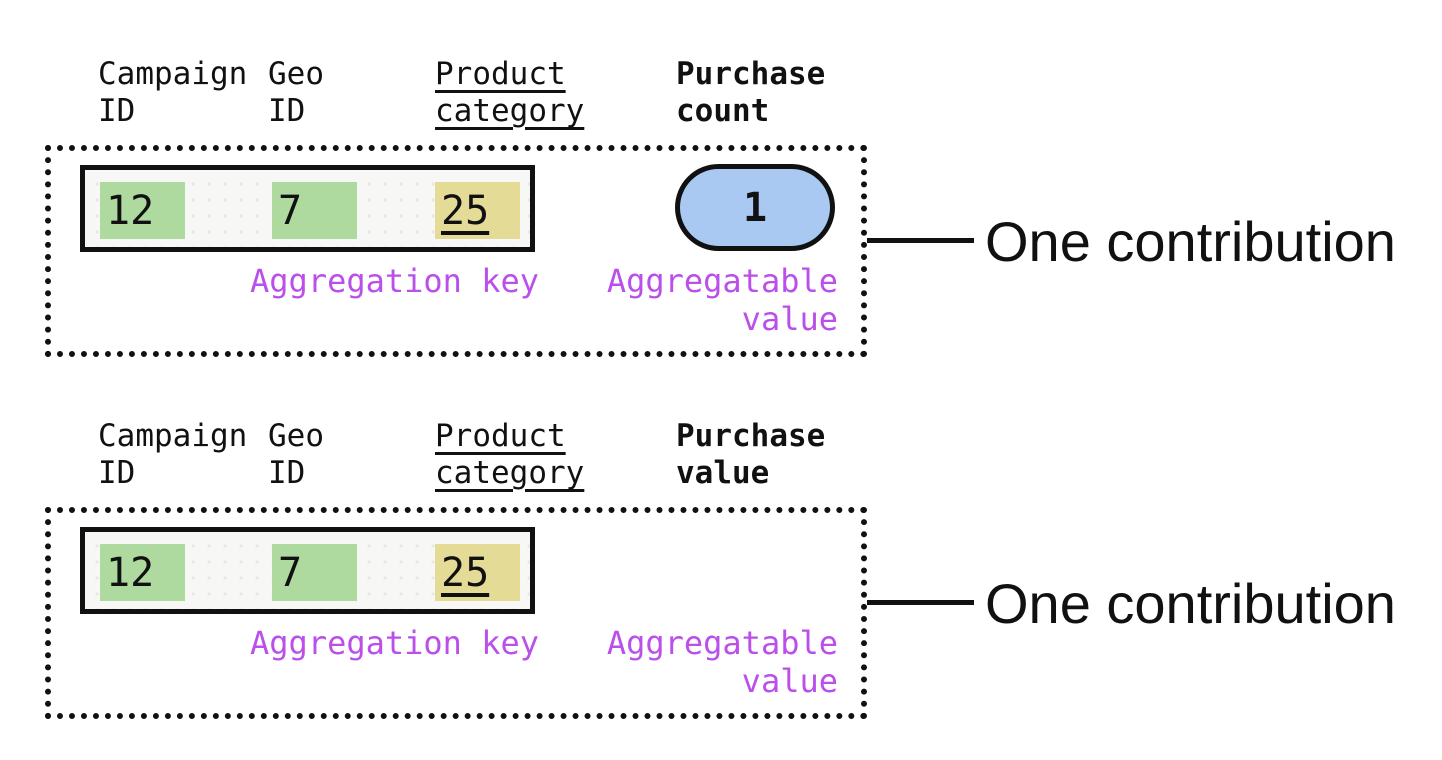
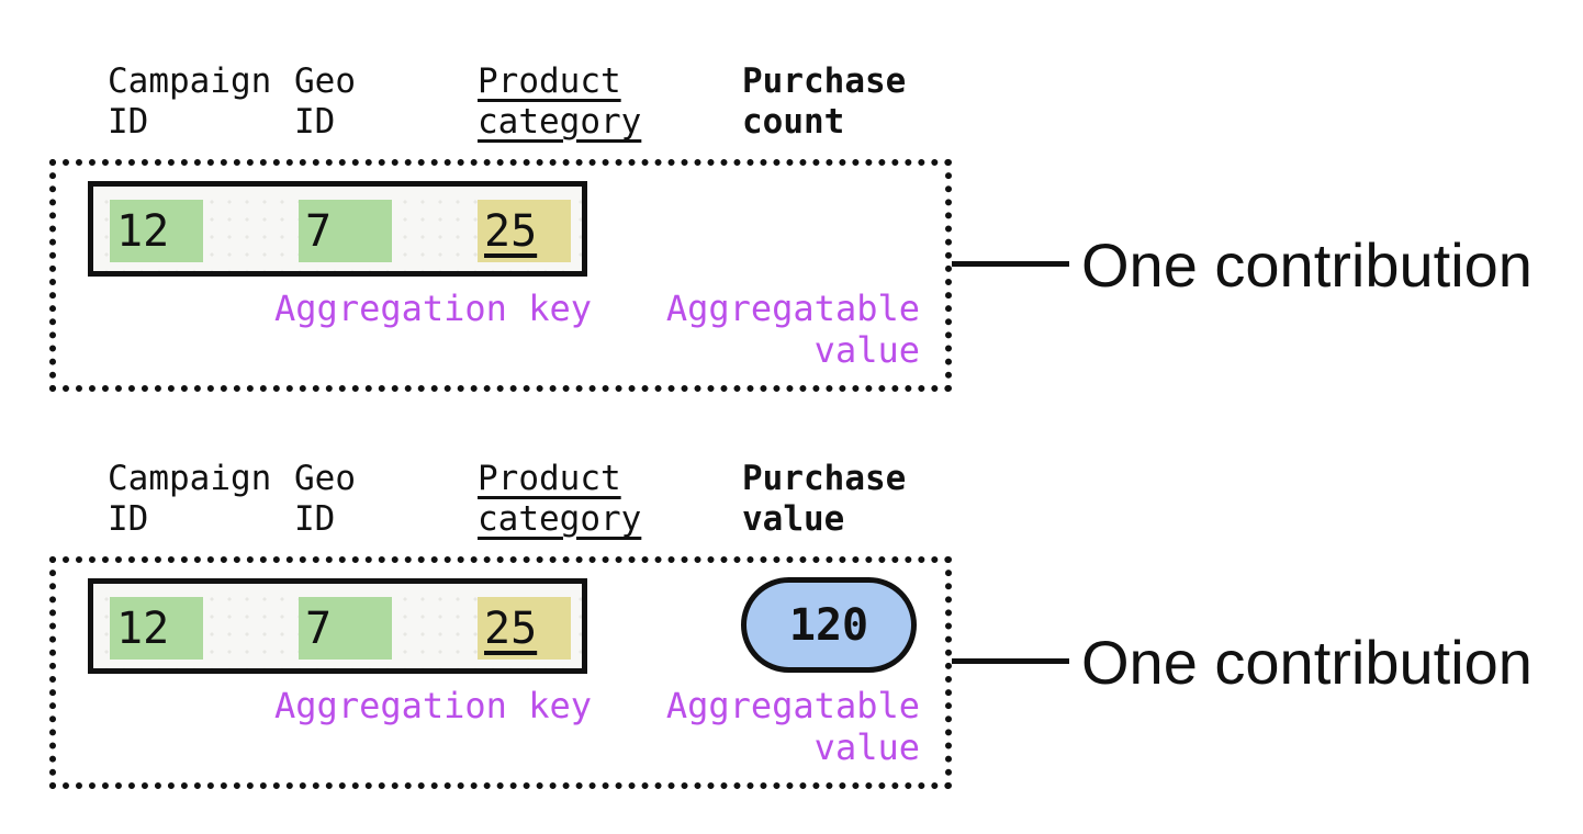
  Campaign
  ID
  Geo
  ID
  Product
  category
  Purchase
  count
  12
  7
  25
- 1
  Aggregation key
  Aggregatable
  value
  One contribution
  Campaign
  ID
  Geo
  ID
  Product
  category
  Purchase
  value
  12
  7
  25
+ 120
  Aggregation key
  Aggregatable
  value
  One contribution
